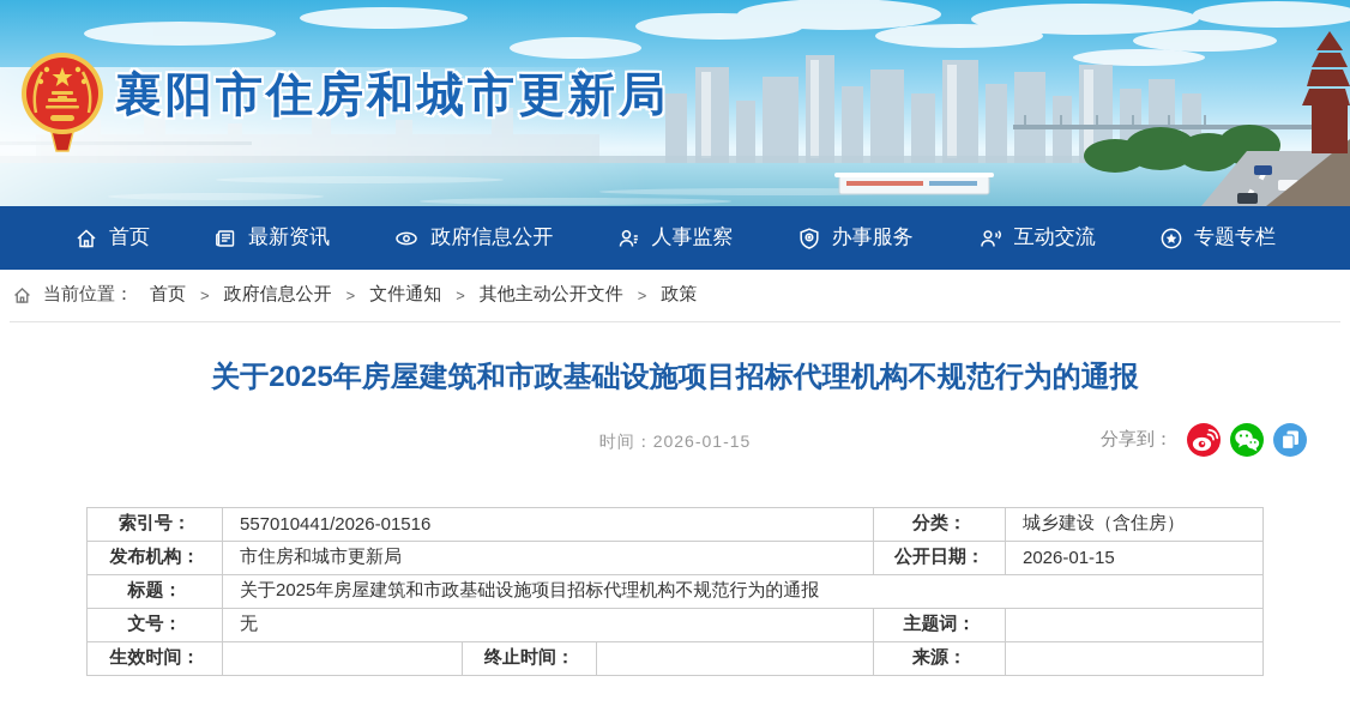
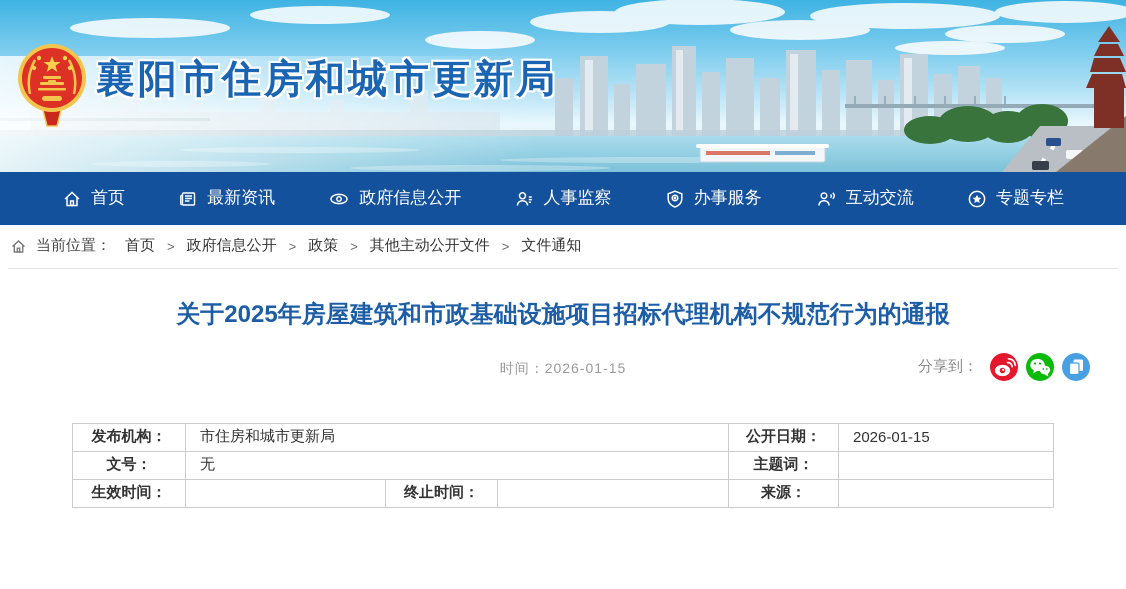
  襄阳市住房和城市更新局
  首页
  最新资讯
  政府信息公开
  人事监察
  办事服务
  互动交流
  专题专栏
  当前位置：
  首页
  >
  政府信息公开
  >
- 文件通知
+ 政策
  >
  其他主动公开文件
  >
- 政策
+ 文件通知
  关于2025年房屋建筑和市政基础设施项目招标代理机构不规范行为的通报
  时间：2026-01-15
  分享到：
- 索引号：	557010441/2026-01516	分类：	城乡建设（含住房）
  发布机构：	市住房和城市更新局	公开日期：	2026-01-15
- 标题：	关于2025年房屋建筑和市政基础设施项目招标代理机构不规范行为的通报
  文号：	无	主题词：
  生效时间：		终止时间：		来源：
